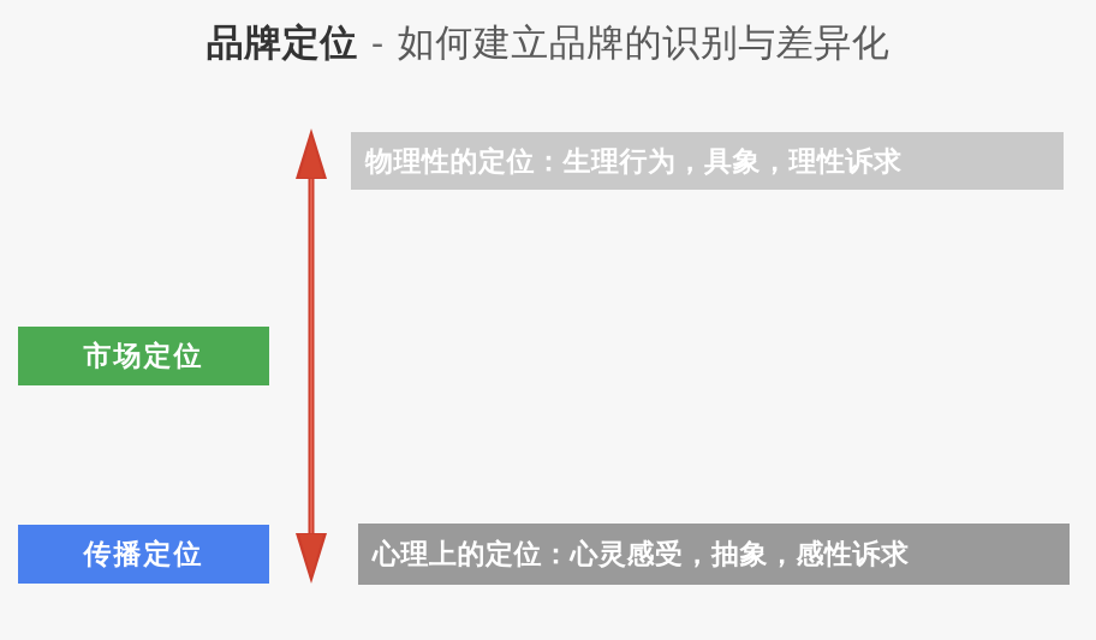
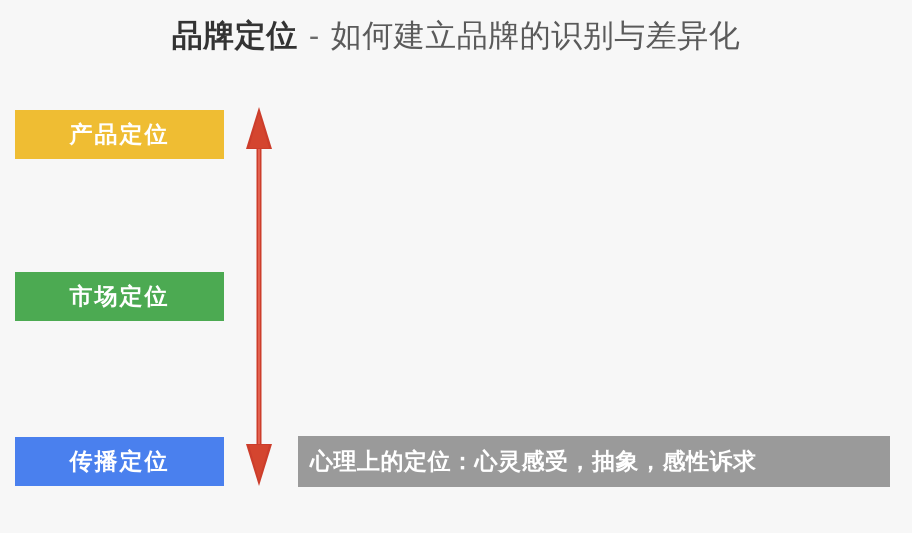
  品牌定位 - 如何建立品牌的识别与差异化
+ 产品定位
  市场定位
  传播定位
- 物理性的定位：生理行为，具象，理性诉求
  心理上的定位：心灵感受，抽象，感性诉求
